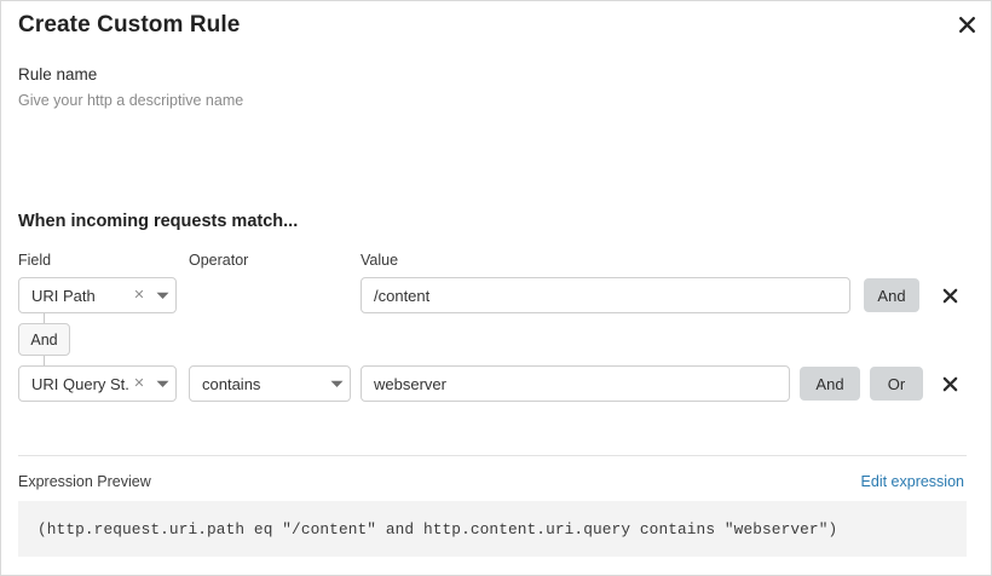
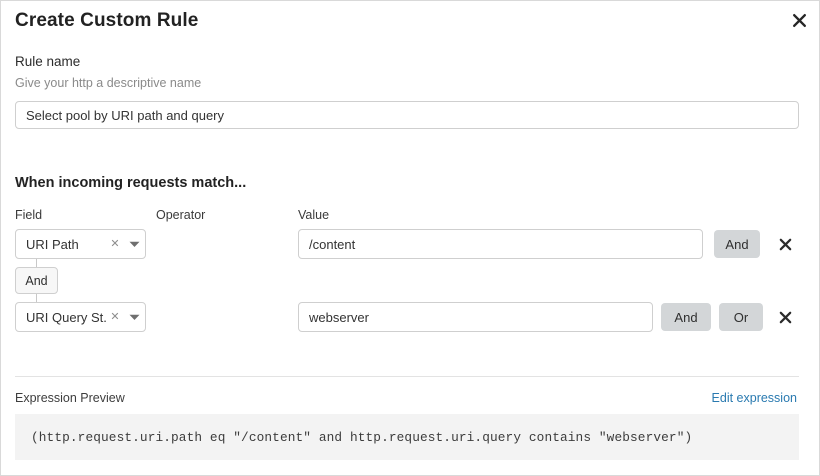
  Create Custom Rule
  Rule name
  Give your http a descriptive name
+ Select pool by URI path and query
  When incoming requests match...
  Field
  Operator
  Value
  URI Path
  ✕
  /content
  And
  And
  URI Query St.
  ✕
- contains
  webserver
  And
  Or
  Expression Preview
  Edit expression
- (http.request.uri.path eq "/content" and http.content.uri.query contains "webserver")
+ (http.request.uri.path eq "/content" and http.request.uri.query contains "webserver")
